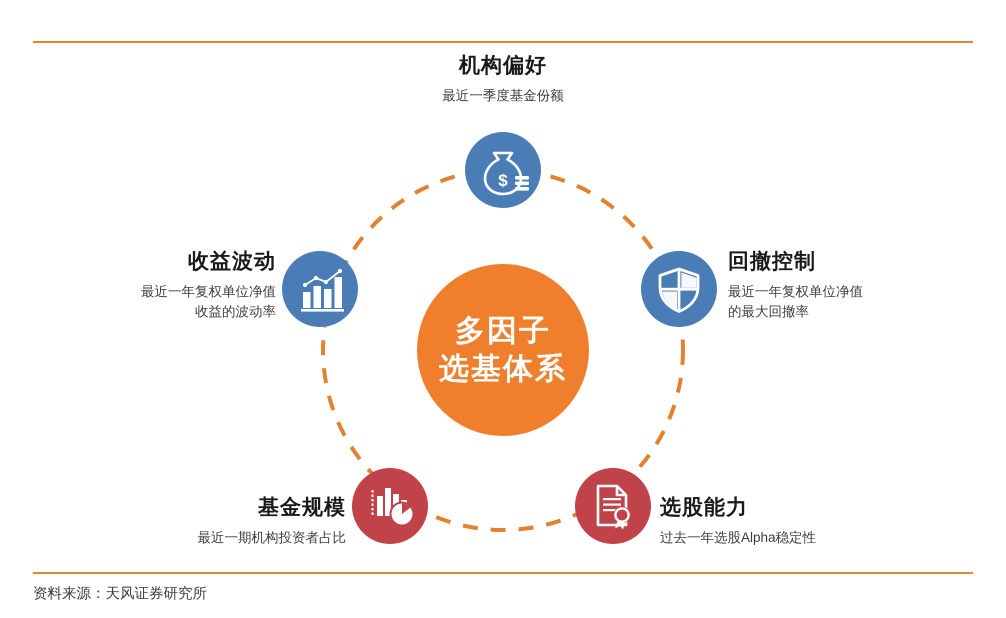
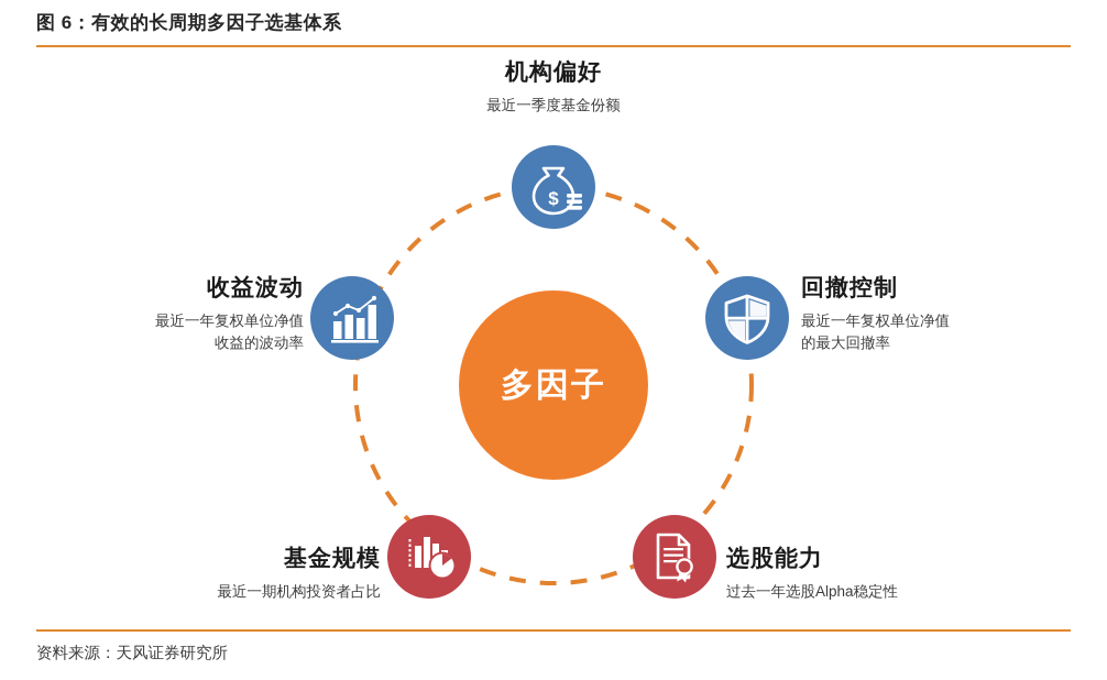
+ 图 6：有效的长周期多因子选基体系
  $
  多因子
- 选基体系
  机构偏好
  最近一季度基金份额
  收益波动
  最近一年复权单位净值
  收益的波动率
  回撤控制
  最近一年复权单位净值
  的最大回撤率
  基金规模
  最近一期机构投资者占比
  选股能力
  过去一年选股Alpha稳定性
  资料来源：天风证券研究所
